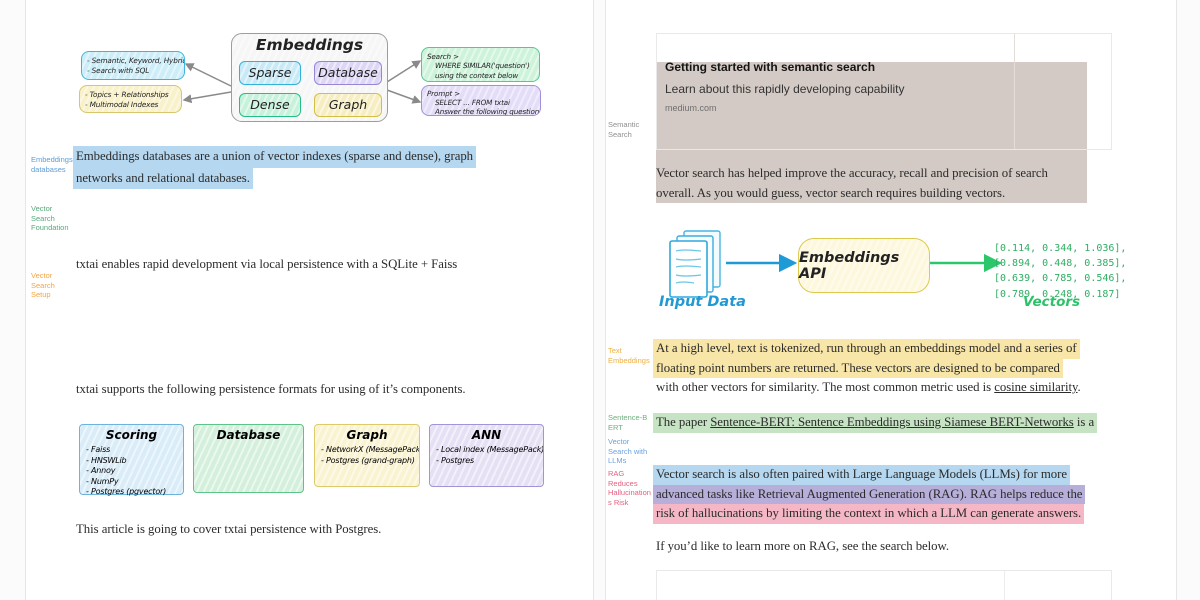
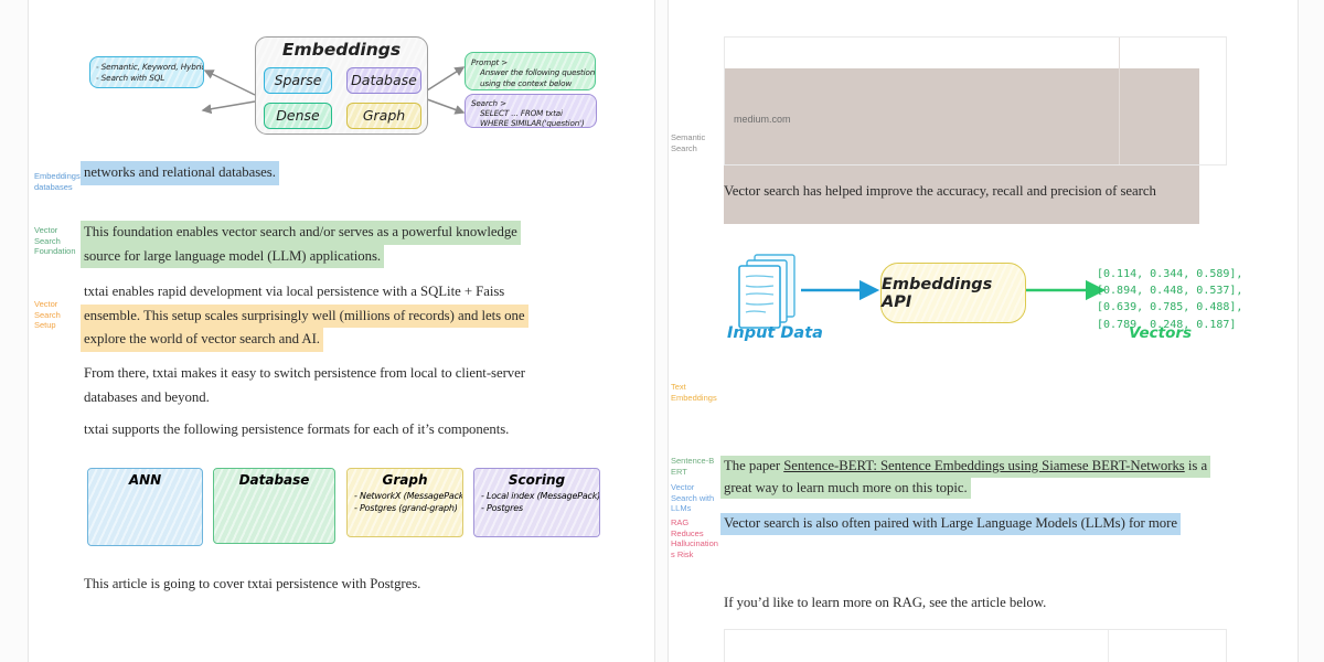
  Embeddings
  Sparse
  Database
  Dense
  Graph
  - Semantic, Keyword, Hybri
  - Search with SQL
- - Topics + Relationships
- - Multimodal Indexes
- Search >
+ Prompt >
- WHERE SIMILAR('question')
+ Answer the following question
  using the context below
- Prompt >
+ Search >
  SELECT ... FROM txtai
- Answer the following question
+ WHERE SIMILAR('question')
  Embeddings
  databases
  Vector
  Search
  Foundation
  Vector
  Search
  Setup
- Embeddings databases are a union of vector indexes (sparse and dense), graph
  networks and relational databases.
+ This foundation enables vector search and/or serves as a powerful knowledge
+ source for large language model (LLM) applications.
  txtai enables rapid development via local persistence with a SQLite + Faiss
+ ensemble. This setup scales surprisingly well (millions of records) and lets one
+ explore the world of vector search and AI.
+ From there, txtai makes it easy to switch persistence from local to client-server
+ databases and beyond.
- txtai supports the following persistence formats for using of it’s components.
+ txtai supports the following persistence formats for each of it’s components.
- Scoring
+ ANN
- - Faiss
- - HNSWLib
- - Annoy
- - NumPy
- - Postgres (pgvector)
  Database
  Graph
  - NetworkX (MessagePack
  - Postgres (grand-graph)
- ANN
+ Scoring
  - Local index (MessagePack)
  - Postgres
  This article is going to cover txtai persistence with Postgres.
- Getting started with semantic search
- Learn about this rapidly developing capability
  medium.com
  Semantic
  Search
  Text
  Embeddings
  Sentence-B
  ERT
  Vector
  Search with
  LLMs
  RAG
  Reduces
  Hallucination
  s Risk
  Vector search has helped improve the accuracy, recall and precision of search
- overall. As you would guess, vector search requires building vectors.
  Input Data
  Embeddings API
- [0.114, 0.344, 1.036],
+ [0.114, 0.344, 0.589],
- [0.894, 0.448, 0.385],
+ [0.894, 0.448, 0.537],
- [0.639, 0.785, 0.546],
+ [0.639, 0.785, 0.488],
  [0.789, 0.248, 0.187]
  Vectors
- At a high level, text is tokenized, run through an embeddings model and a series of
- floating point numbers are returned. These vectors are designed to be compared
- with other vectors for similarity. The most common metric used is cosine similarity.
  The paper Sentence-BERT: Sentence Embeddings using Siamese BERT-Networks is a
+ great way to learn much more on this topic.
  Vector search is also often paired with Large Language Models (LLMs) for more
- advanced tasks like Retrieval Augmented Generation (RAG). RAG helps reduce the
- risk of hallucinations by limiting the context in which a LLM can generate answers.
- If you’d like to learn more on RAG, see the search below.
+ If you’d like to learn more on RAG, see the article below.
